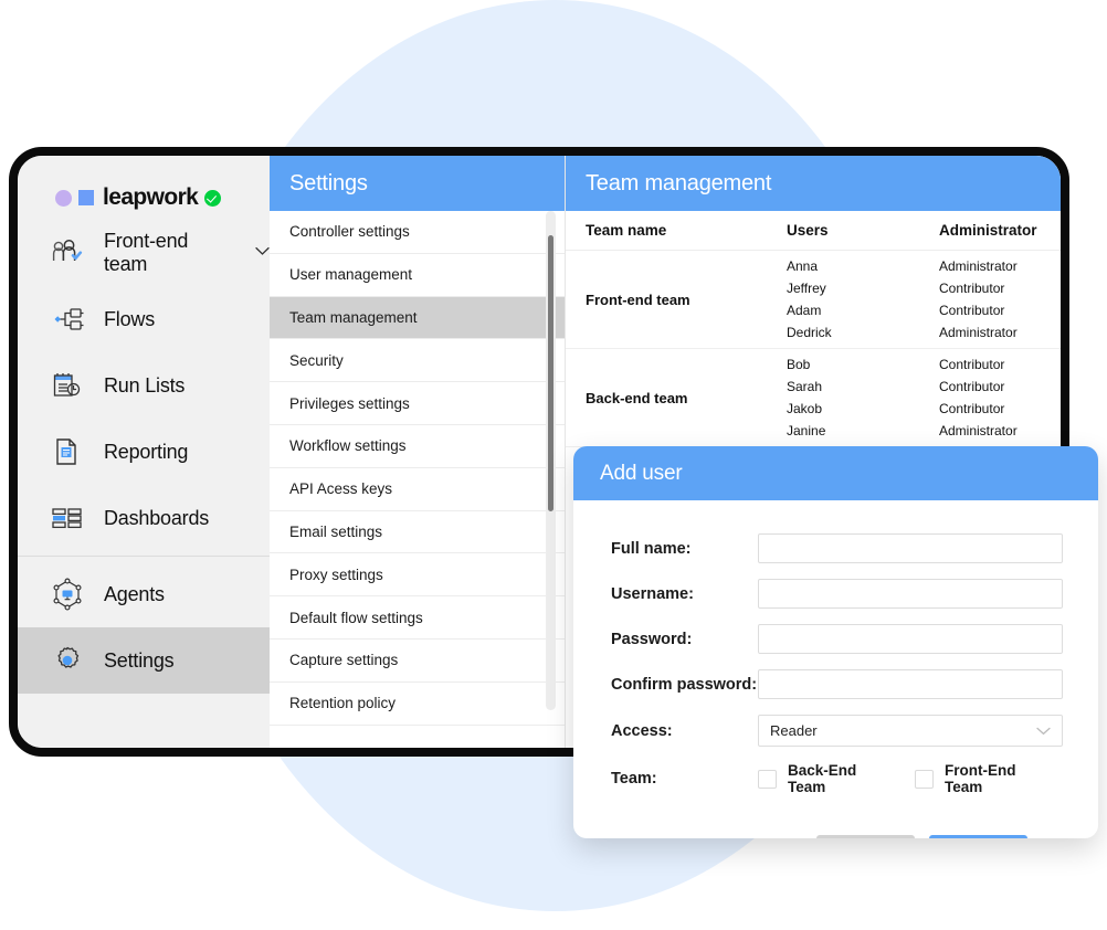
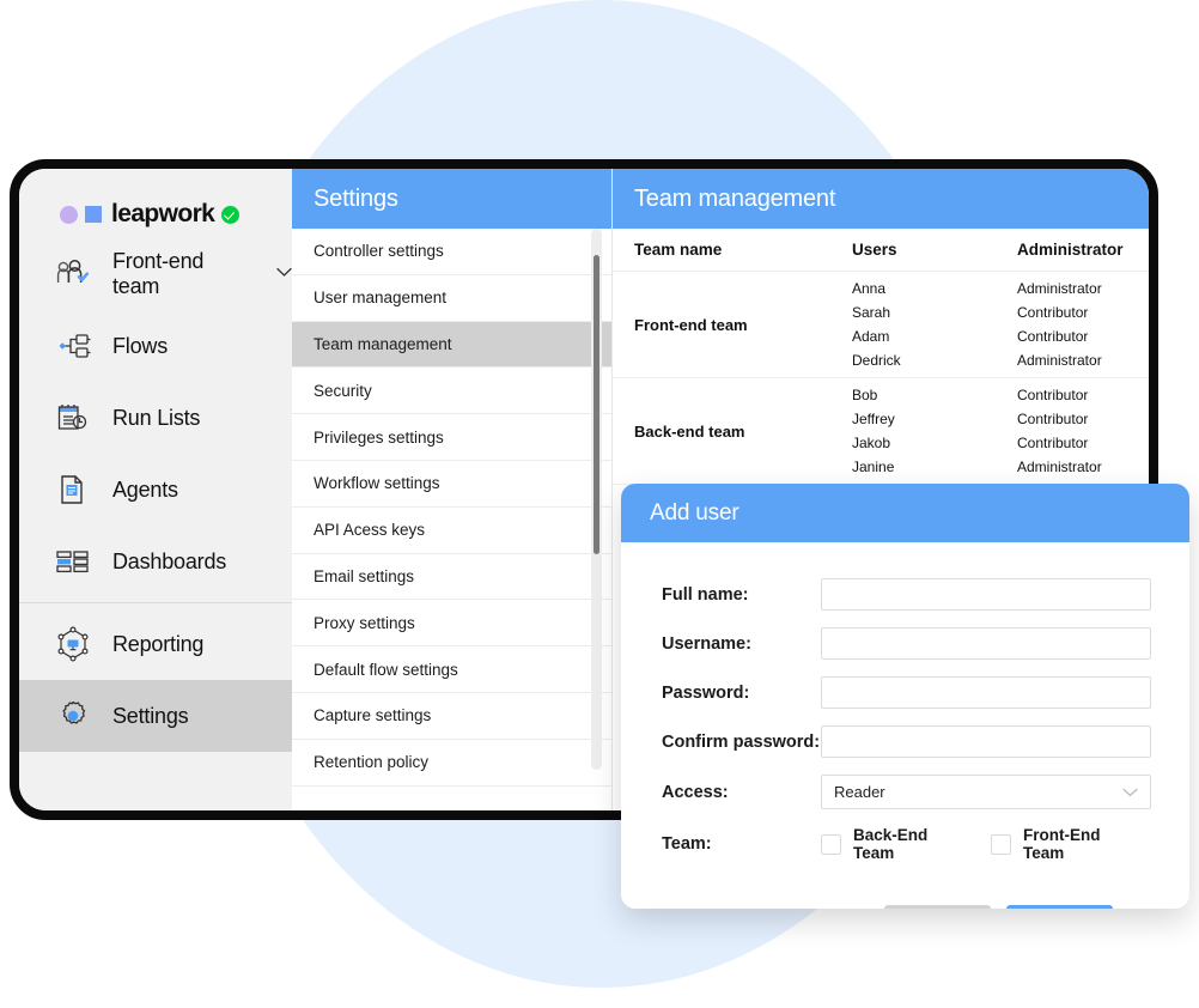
  leapwork
  Front-end team
  Flows
  Run Lists
- Reporting
+ Agents
  Dashboards
- Agents
+ Reporting
  Settings
  Settings
  Controller settings
  User management
  Team management
  Security
  Privileges settings
  Workflow settings
  API Acess keys
  Email settings
  Proxy settings
  Default flow settings
  Capture settings
  Retention policy
  Team management
  Team name
  Users
  Administrator
  Front-end team
  Anna
- Jeffrey
+ Sarah
  Adam
  Dedrick
  Administrator
  Contributor
  Contributor
  Administrator
  Back-end team
  Bob
- Sarah
+ Jeffrey
  Jakob
  Janine
  Contributor
  Contributor
  Contributor
  Administrator
  Add user
  Full name:
  Username:
  Password:
  Confirm password:
  Access:
  Reader
  Team:
  Back-End Team
  Front-End Team
